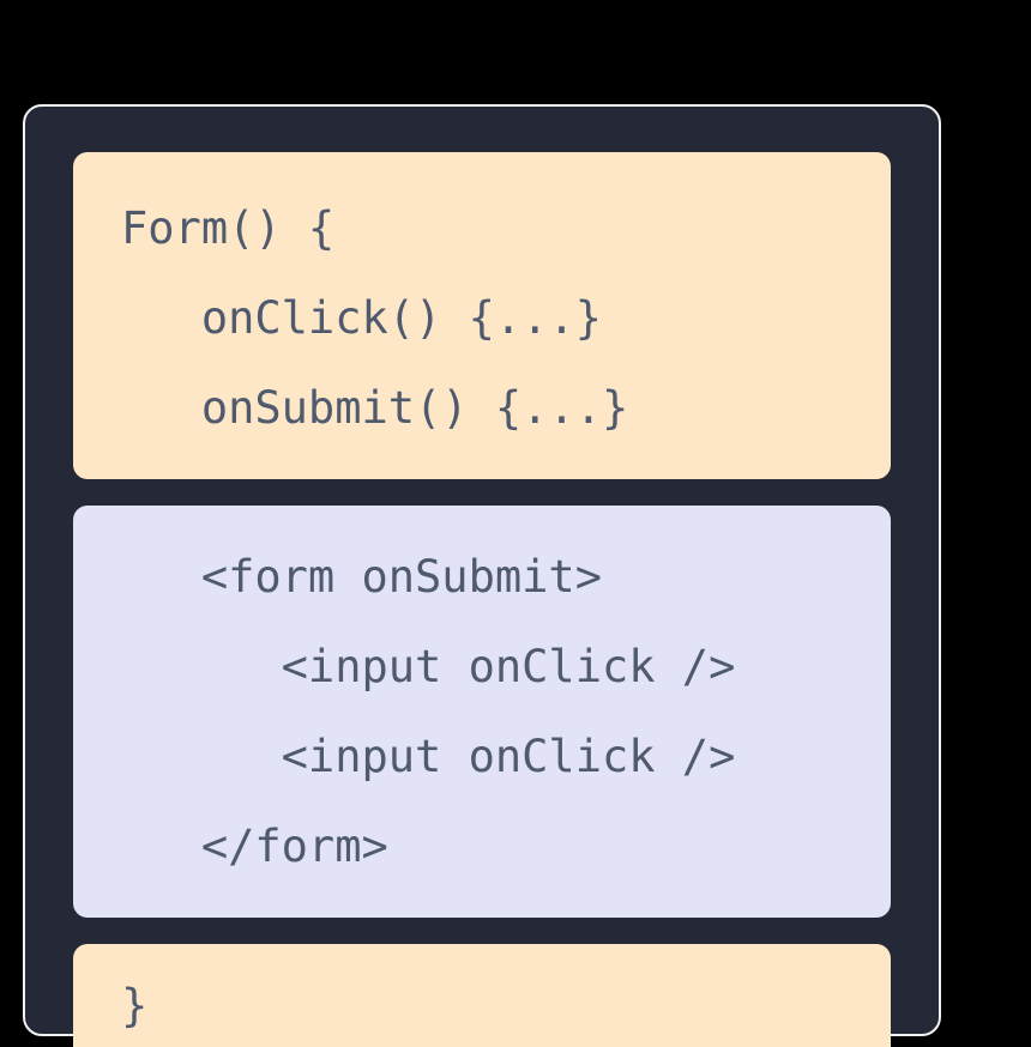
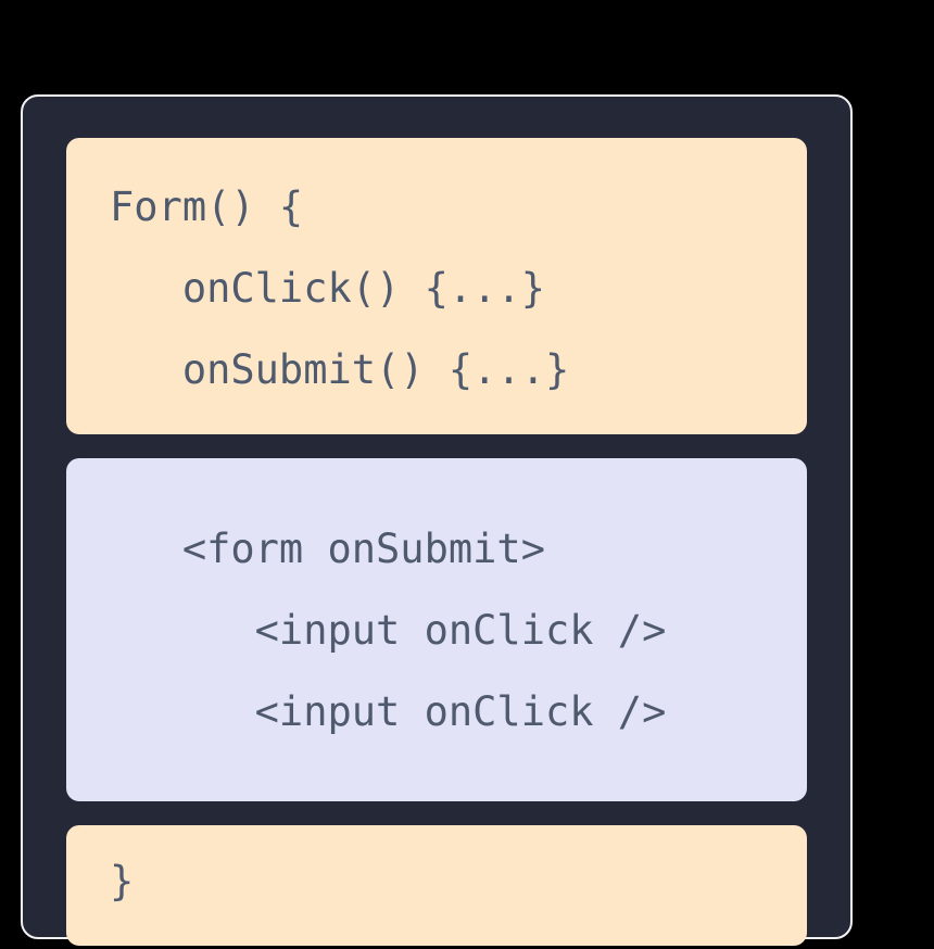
  Form() {
  onClick() {...}
  onSubmit() {...}
  <form onSubmit>
  <input onClick />
  <input onClick />
- </form>
  }
